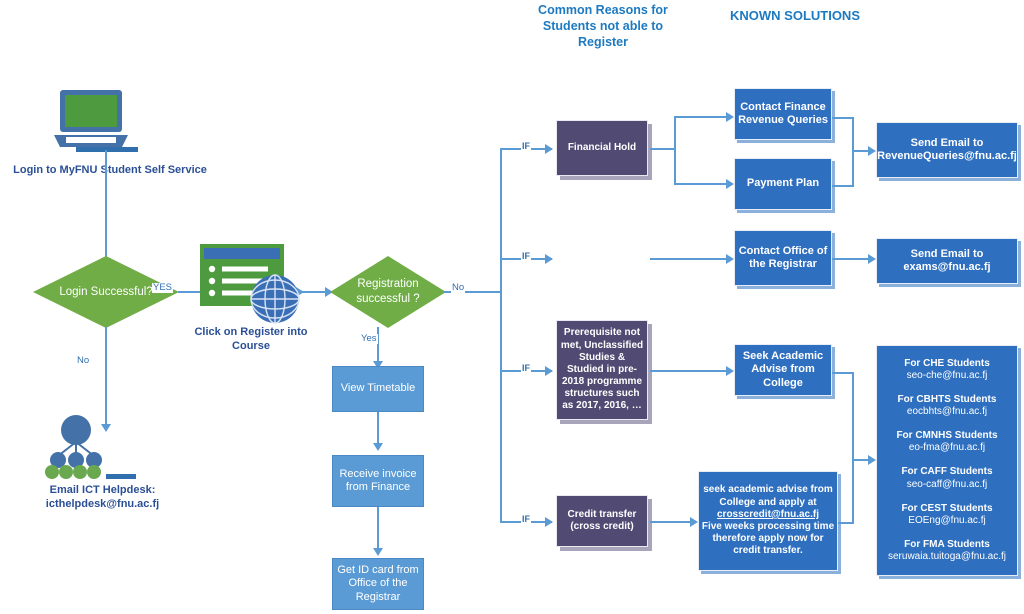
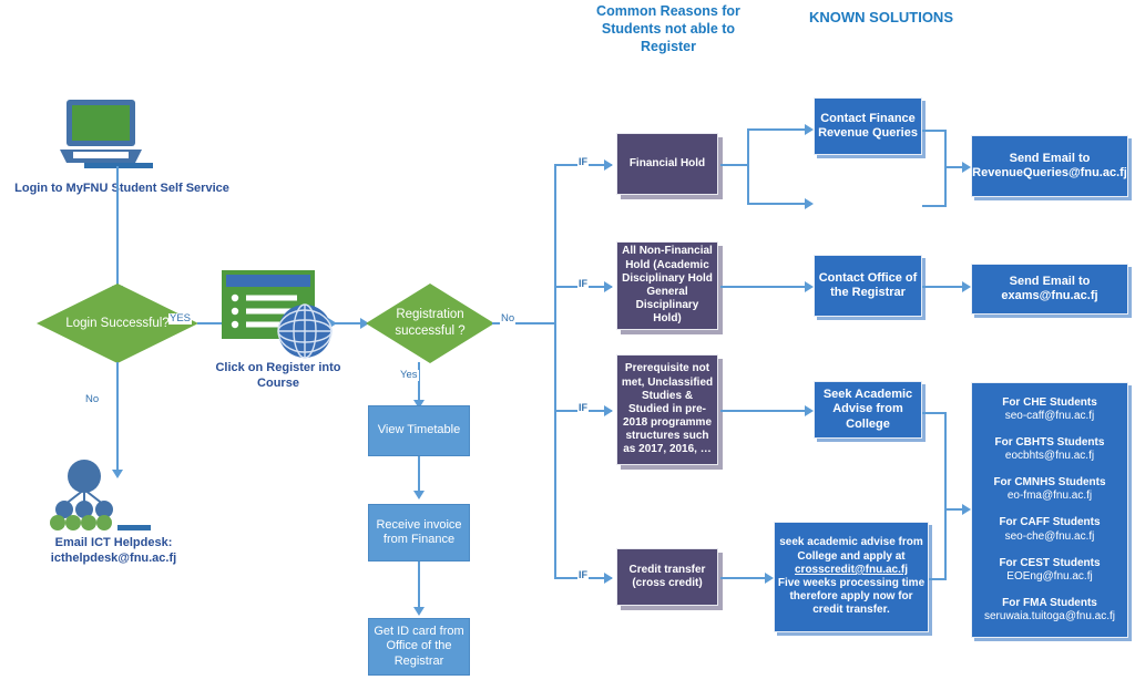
  Common Reasons for Students not able to Register
  KNOWN SOLUTIONS
  Login to MyFNUtudent Self Service
  Login Successful?
  YES
  No
  Email ICT Helpdesk:
  icthelpdesk@fnu.ac.fj
  Click on Register into
  Course
  Registration successful ?
  No
  Yes
  View Timetable
  Receive invoice from Finance
  Get ID card from Office of the Registrar
  IF
  IF
  IF
  IF
  Financial Hold
+ All Non-Financial Hold (Academic Disciplinary Hold General Disciplinary Hold)
  Prerequisite not met, Unclassified Studies & Studied in pre-2018 programme structures such as 2017, 2016, …
  Credit transfer (cross credit)
  Contact Finance Revenue Queries
- Payment Plan
  Send Email to RevenueQueries@fnu.ac.fj
  Contact Office of the Registrar
  Send Email to exams@fnu.ac.fj
  Seek Academic Advise from College
  seek academic advise from
  College and apply at
  crosscredit@fnu.ac.fj
  Five weeks processing time
  therefore apply now for
  credit transfer.
  For CHE Students
- seo-che@fnu.ac.fj
+ seo-caff@fnu.ac.fj
  For CBHTS Students
  eocbhts@fnu.ac.fj
  For CMNHS Students
  eo-fma@fnu.ac.fj
  For CAFF Students
- seo-caff@fnu.ac.fj
+ seo-che@fnu.ac.fj
  For CEST Students
  EOEng@fnu.ac.fj
  For FMA Students
  seruwaia.tuitoga@fnu.ac.fj
